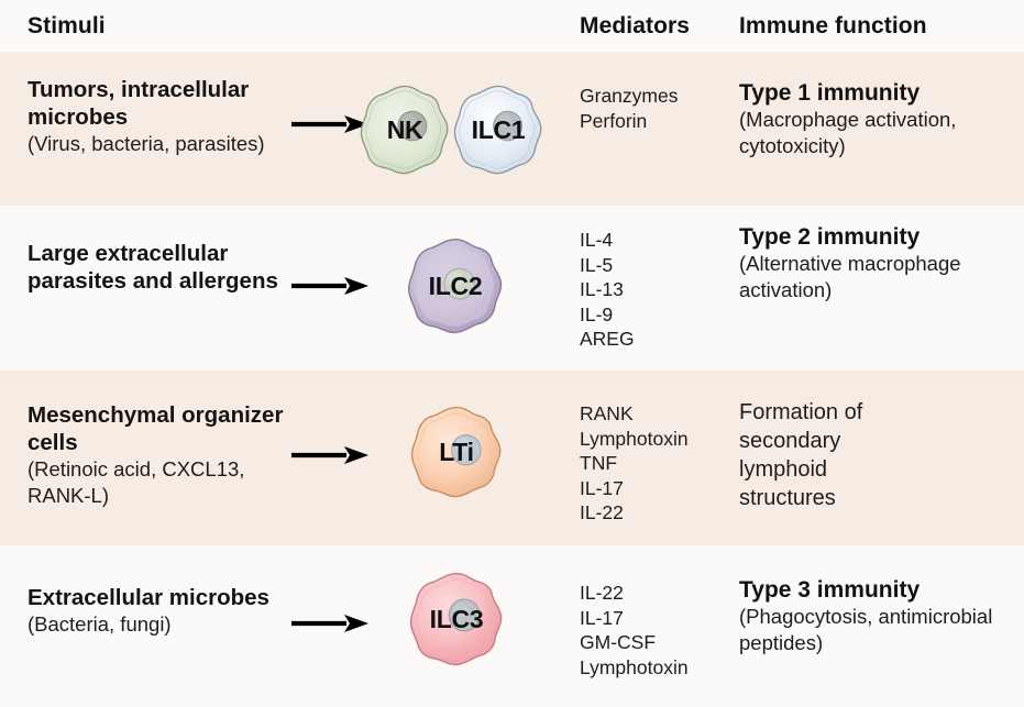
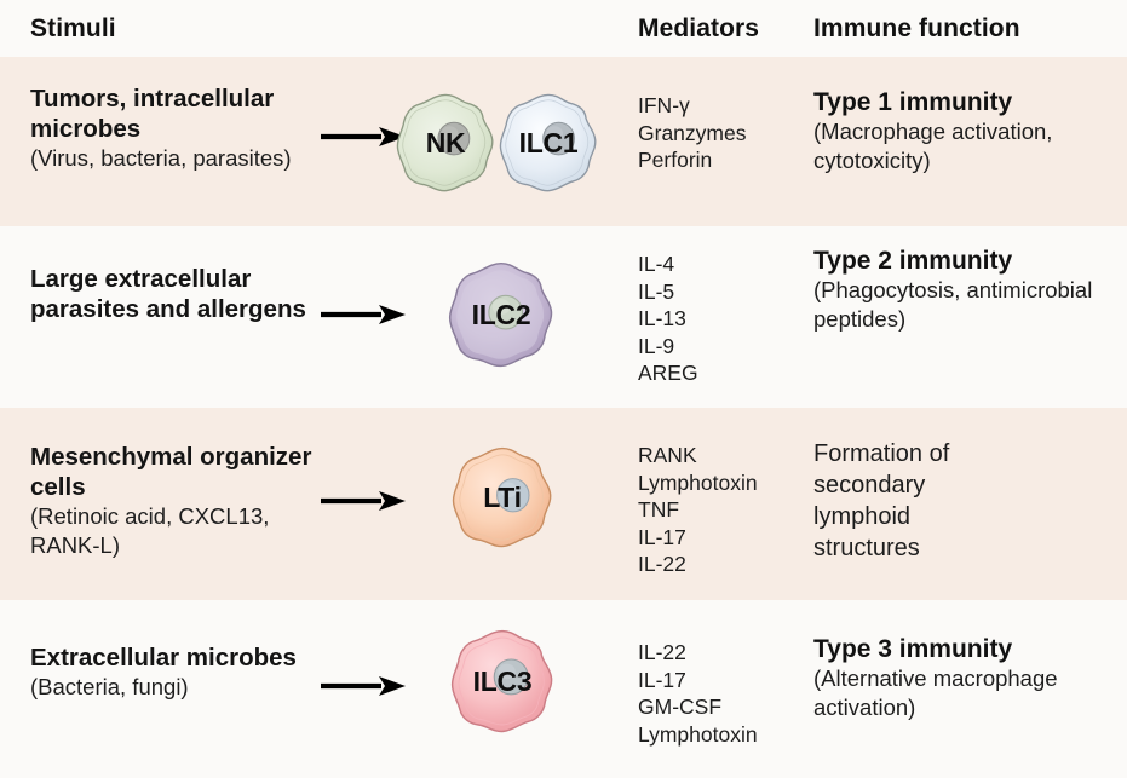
  Stimuli
  Mediators
  Immune function
  Tumors, intracellular microbes
  (Virus, bacteria, parasites)
  NK
  ILC1
+ IFN-γ
  Granzymes
  Perforin
  Type 1 immunity
  (Macrophage activation, cytotoxicity)
  Large extracellular parasites and allergens
  ILC2
  IL-4
  IL-5
  IL-13
  IL-9
  AREG
  Type 2 immunity
- (Alternative macrophage activation)
+ (Phagocytosis, antimicrobial peptides)
  Mesenchymal organizer cells
  (Retinoic acid, CXCL13, RANK-L)
  LTi
  RANK
  Lymphotoxin
  TNF
  IL-17
  IL-22
  Formation of secondary lymphoid structures
  Extracellular microbes
  (Bacteria, fungi)
  ILC3
  IL-22
  IL-17
  GM-CSF
  Lymphotoxin
  Type 3 immunity
- (Phagocytosis, antimicrobial peptides)
+ (Alternative macrophage activation)
